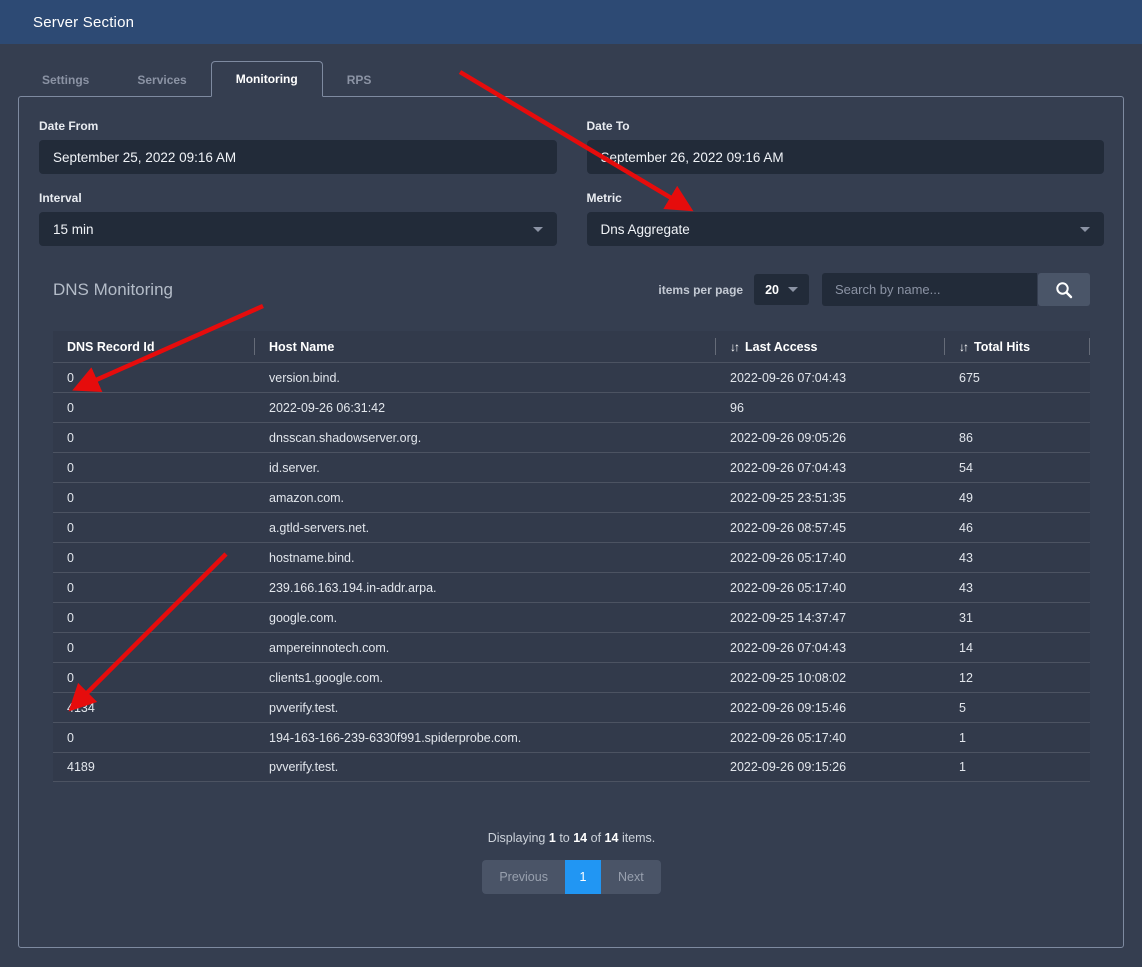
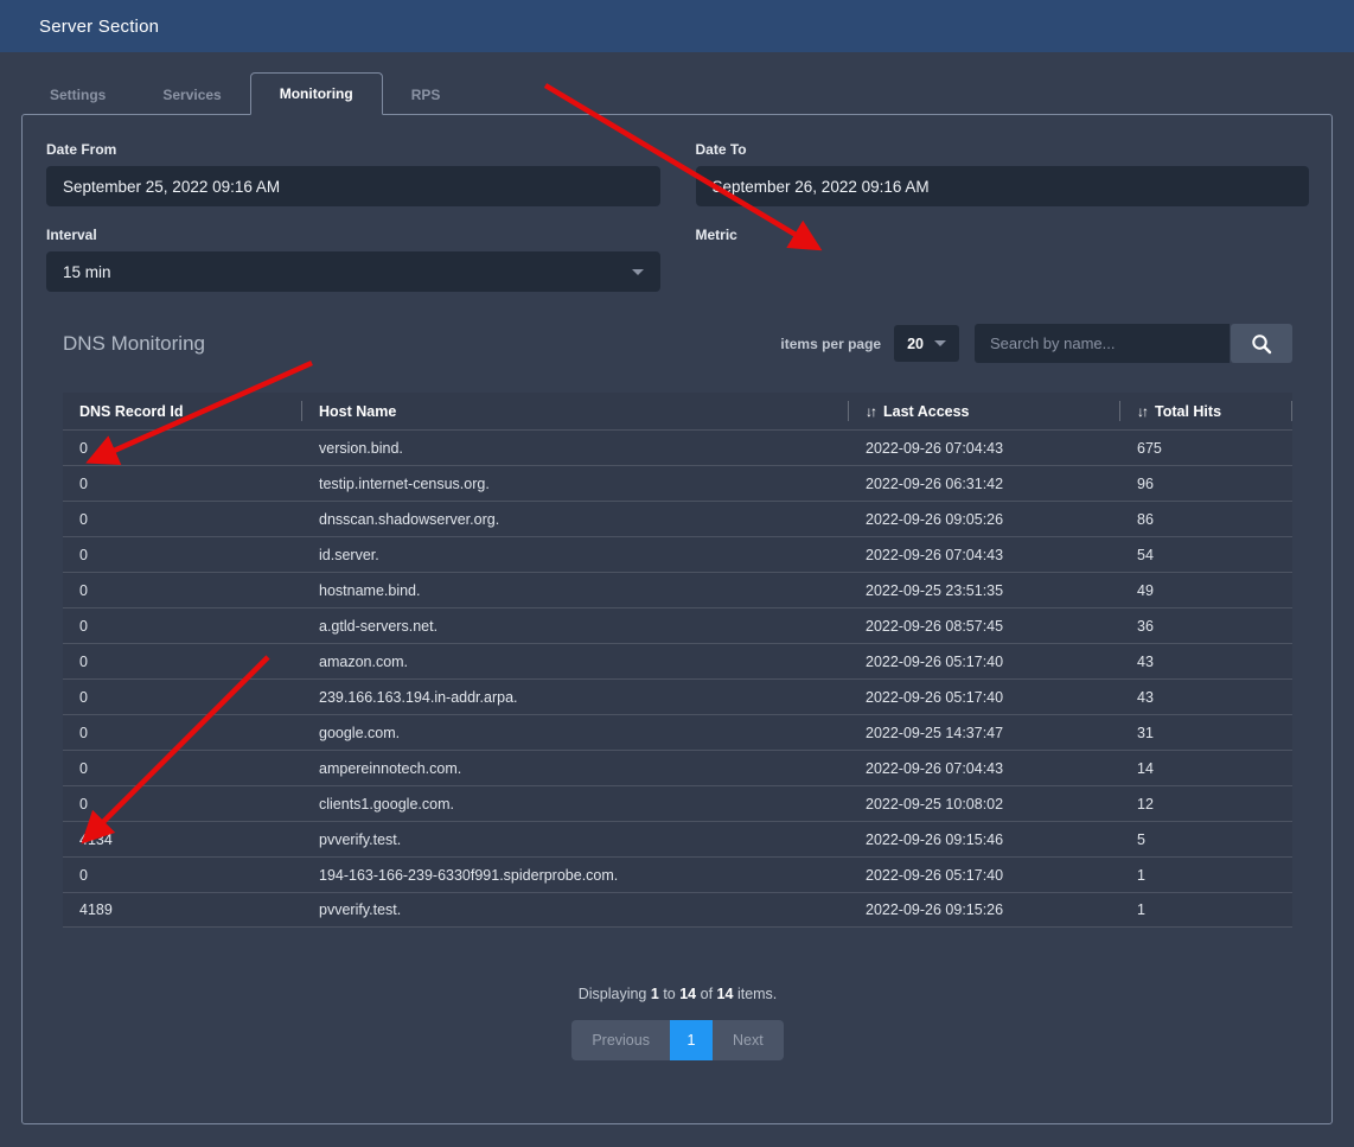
  Server Section
  Settings
  Services
  Monitoring
  RPS
  Date From
  September 25, 2022 09:16 AM
  Date To
  eptember 26, 2022 09:16 AM
  Interval
  15 min
  Metric
- Dns Aggregate
  DNS Monitoring
  items per page
  20
  Search by name...
  DNS Record Id
  Host Name
  ↓↑
  Last Access
  ↓↑
  Total Hits
  0
  version.bind.
  2022-09-26 07:04:43
  675
  0
+ testip.internet-census.org.
  2022-09-26 06:31:42
  96
  0
  dnsscan.shadowserver.org.
  2022-09-26 09:05:26
  86
  0
  id.server.
  2022-09-26 07:04:43
  54
  0
- amazon.com.
+ hostname.bind.
  2022-09-25 23:51:35
  49
  0
  a.gtld-servers.net.
  2022-09-26 08:57:45
- 46
+ 36
  0
- hostname.bind.
+ amazon.com.
  2022-09-26 05:17:40
  43
  0
  239.166.163.194.in-addr.arpa.
  2022-09-26 05:17:40
  43
  0
  google.com.
  2022-09-25 14:37:47
  31
  0
  ampereinnotech.com.
  2022-09-26 07:04:43
  14
  0
  clients1.google.com.
  2022-09-25 10:08:02
  12
  4134
  pvverify.test.
  2022-09-26 09:15:46
  5
  0
  194-163-166-239-6330f991.spiderprobe.com.
  2022-09-26 05:17:40
  1
  4189
  pvverify.test.
  2022-09-26 09:15:26
  1
  Displaying 1 to 14 of 14 items.
  Previous
  1
  Next
